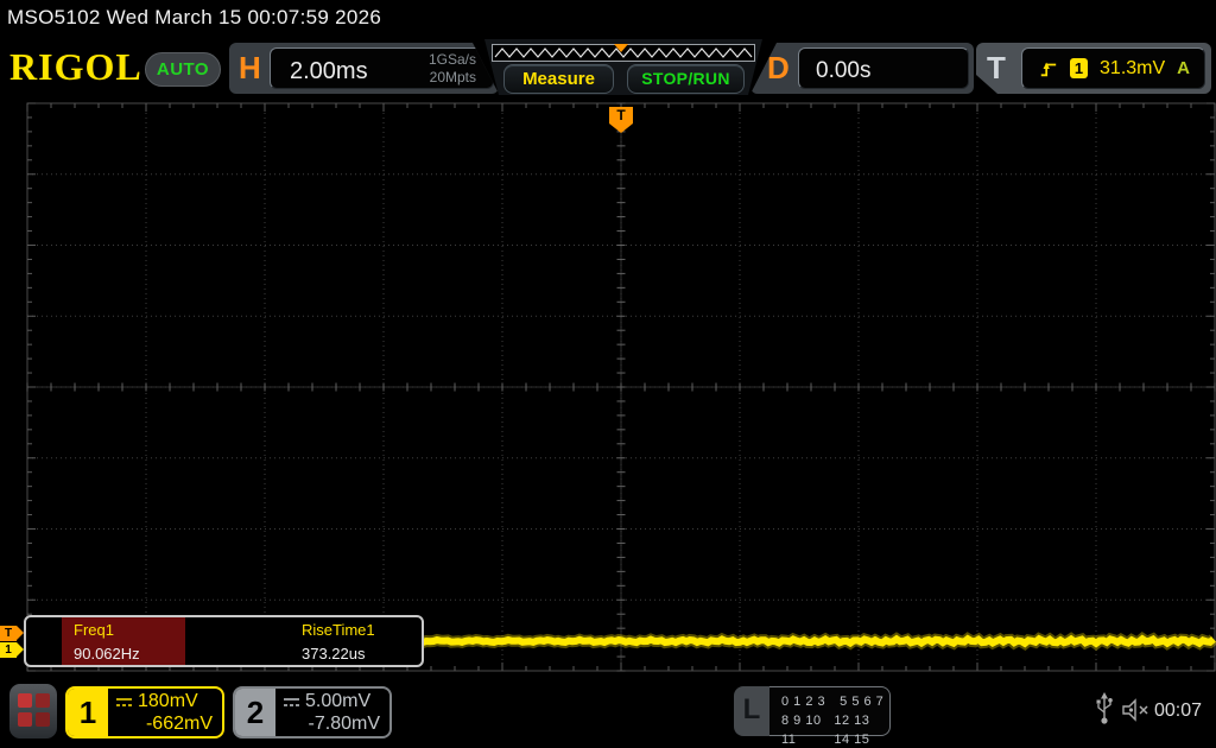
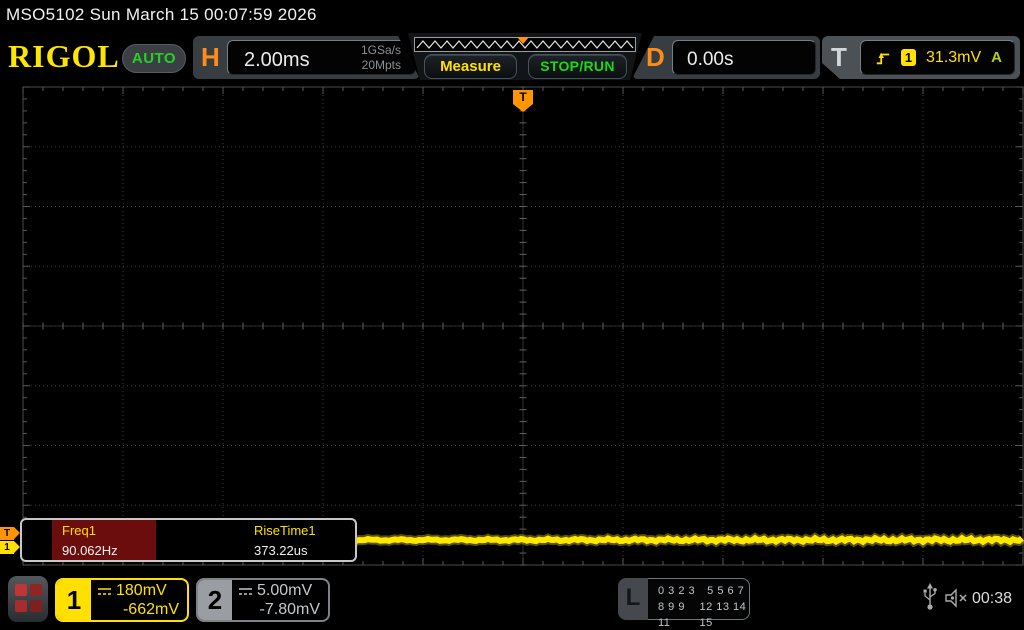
- MSO5102 Wed March 15 00:07:59 2026
+ MSO5102 Sun March 15 00:07:59 2026
  RIGOL
  AUTO
  H
  2.00ms
  1GSa/s
  20Mpts
  Measure
  STOP/RUN
  D
  0.00s
  T
  1
  31.3mV
  A
  T
  T
  1
  Freq1
  90.062Hz
  RiseTime1
  373.22us
  1
  180mV
  -662mV
  2
  5.00mV
  -7.80mV
  L
- 0 1 2 3
+ 0 3 2 3
  5 5 6 7
- 8 9 10 11
+ 8 9 9 11
  12 13 14 15
- 00:07
+ 00:38
